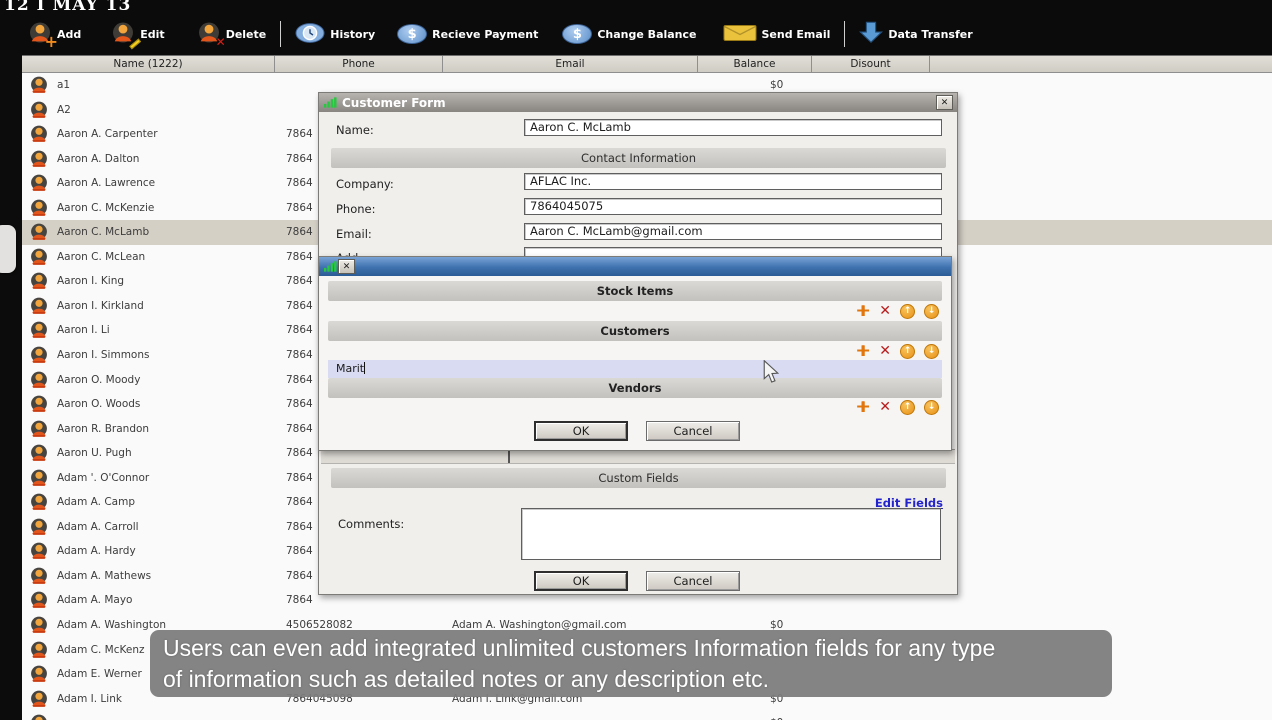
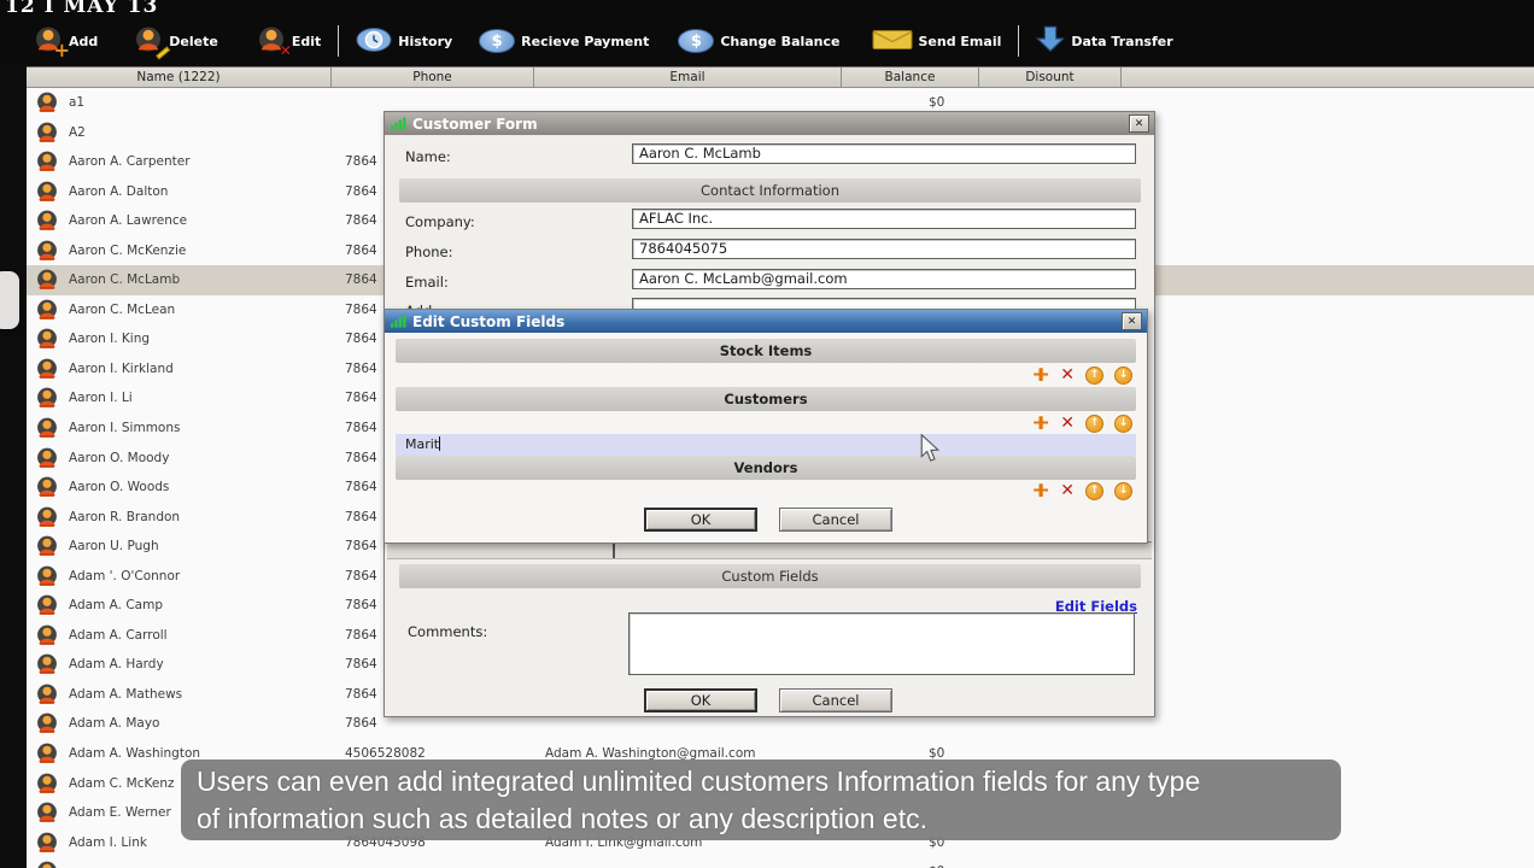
  12 I MAY 13
  +
  Add
- Edit
+ Delete
  ✕
- Delete
+ Edit
  History
  $
  Recieve Payment
  $
  Change Balance
  Send Email
  Data Transfer
  Name (1222)
  Phone
  Email
  Balance
  Disount
  a1
  $0
  A2
  Aaron A. Carpenter
  7864
  Aaron A. Dalton
  7864
  Aaron A. Lawrence
  7864
  Aaron C. McKenzie
  7864
  Aaron C. McLamb
  7864
  Aaron C. McLean
  7864
  Aaron I. King
  7864
  Aaron I. Kirkland
  7864
  Aaron I. Li
  7864
  Aaron I. Simmons
  7864
  Aaron O. Moody
  7864
  Aaron O. Woods
  7864
  Aaron R. Brandon
  7864
  Aaron U. Pugh
  7864
  Adam '. O'Connor
  7864
  Adam A. Camp
  7864
  Adam A. Carroll
  7864
  Adam A. Hardy
  7864
  Adam A. Mathews
  7864
  Adam A. Mayo
  7864
  Adam A. Washington
  4506528082
  Adam A. Washington@gmail.com
  $0
  Adam C. McKenz
  Adam E. Werner
  Adam I. Link
  7864045098
  Adam I. Link@gmail.com
  $0
  Customer Form
  ✕
  Name:
  Aaron C. McLamb
  Contact Information
  Company:
  AFLAC Inc.
  Phone:
  7864045075
  Email:
  Aaron C. McLamb@gmail.com
  Custom Fields
  Edit Fields
  Comments:
  OK
  Cancel
+ Edit Custom Fields
  ✕
  Stock Items
  +
  ✕
  ↑
  ↓
  Customers
  +
  ✕
  ↑
  ↓
  Marit
  Vendors
  +
  ✕
  ↑
  ↓
  OK
  Cancel
  Users can even add integrated unlimited customers Information fields for any type
  of information such as detailed notes or any description etc.
